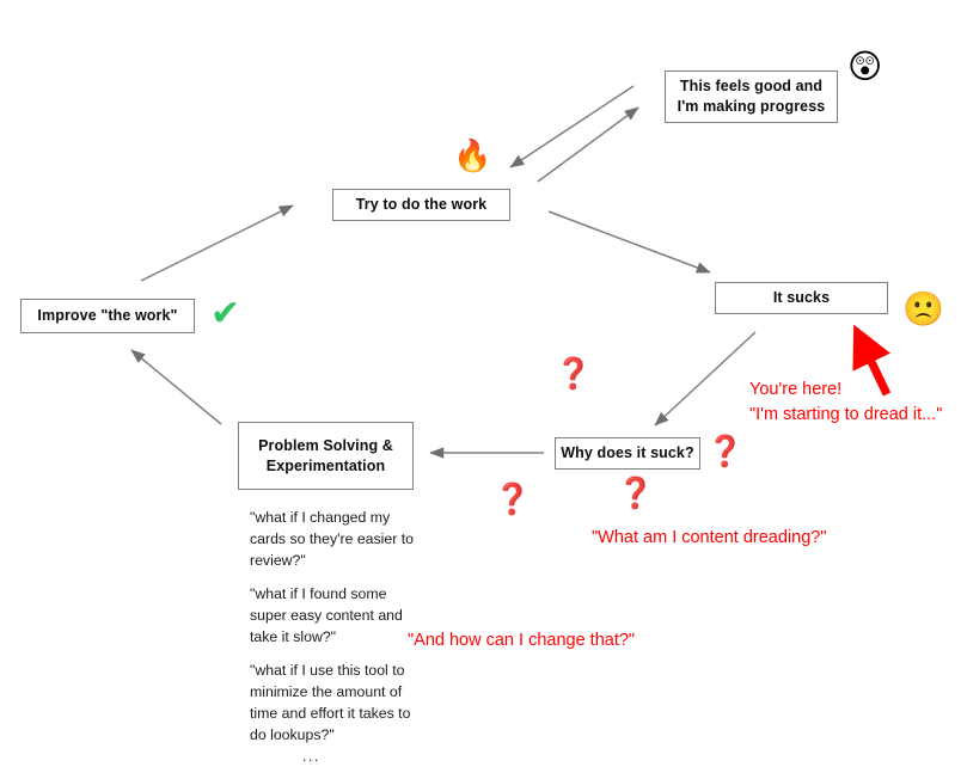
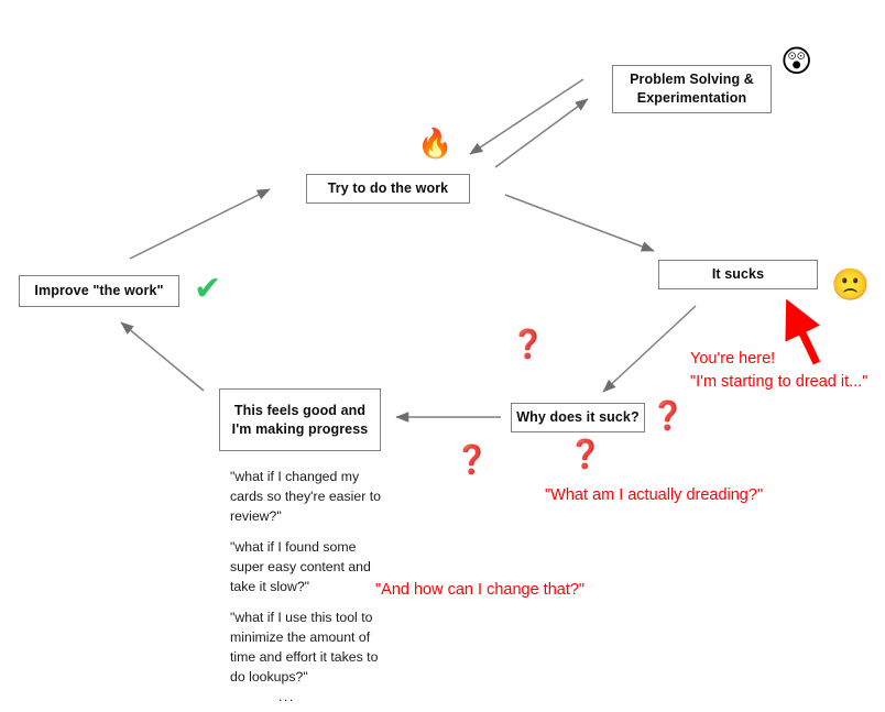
- This feels good and I'm making progress
+ Problem Solving & Experimentation
  Try to do the work
  It sucks
  Improve "the work"
  Why does it suck?
- Problem Solving & Experimentation
+ This feels good and I'm making progress
  😲
  🔥
  🙁
  ✔
  ❓
  ❓
  ❓
  ❓
  You're here!
  "I'm starting to dread it..."
- "What am I content dreading?"
+ "What am I actually dreading?"
  "And how can I change that?"
  "what if I changed my cards so they're easier to review?"
  "what if I found some super easy content and take it slow?"
  "what if I use this tool to minimize the amount of time and effort it takes to do lookups?"
  ...
